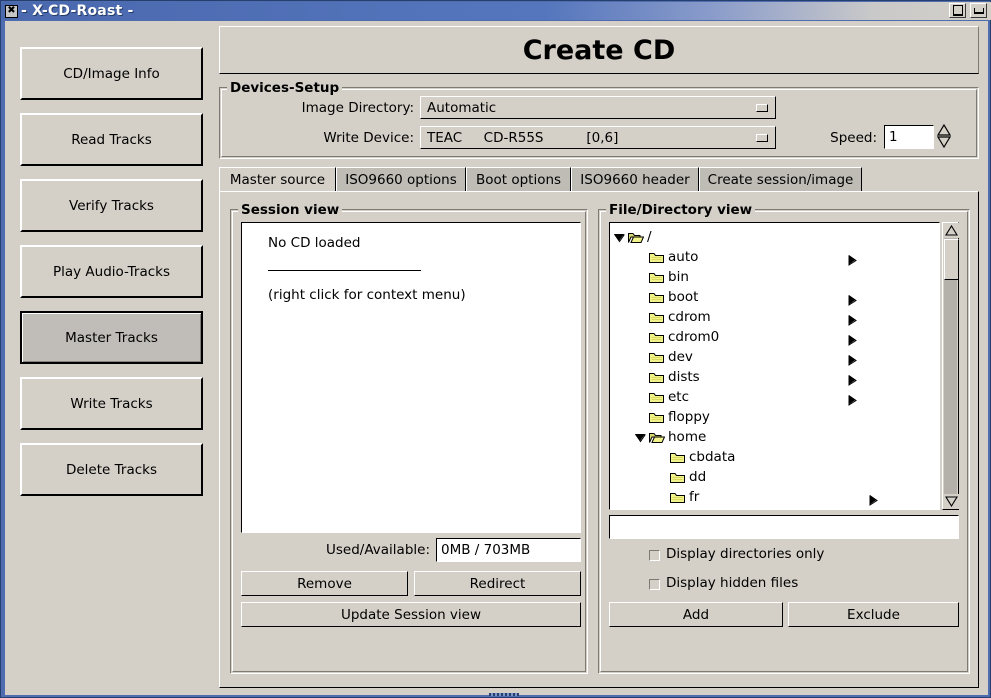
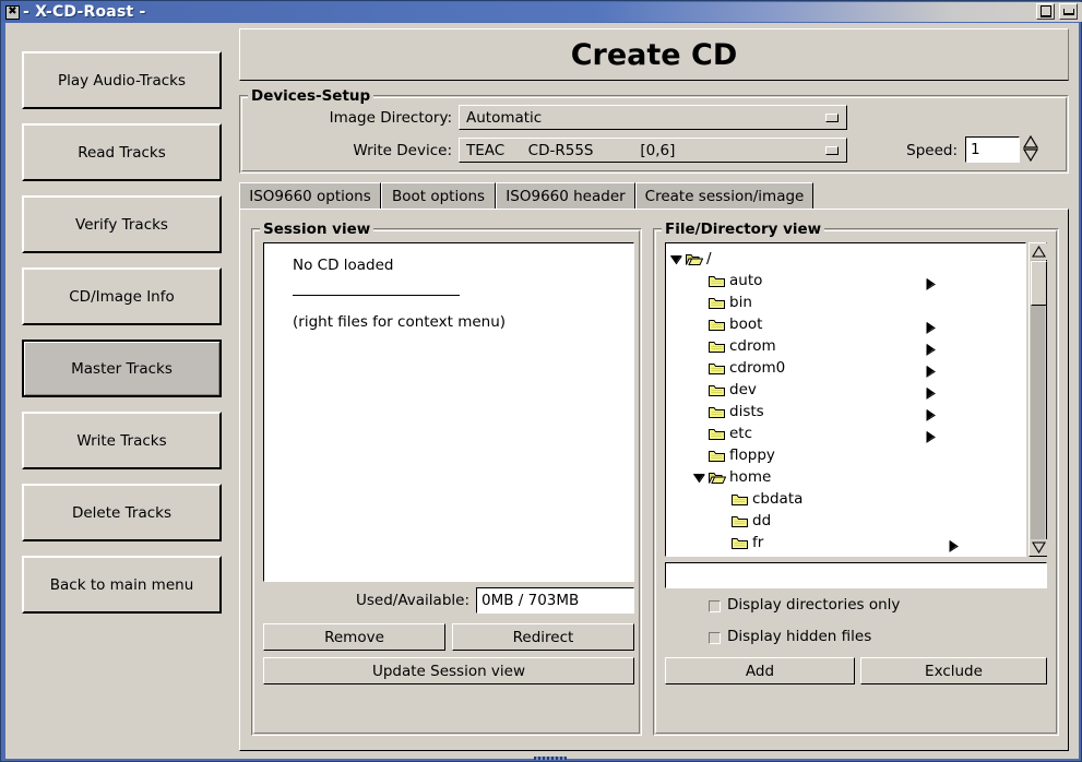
  ✖
  - X-CD-Roast -
- CD/Image Info
+ Play Audio-Tracks
  Read Tracks
  Verify Tracks
- Play Audio-Tracks
+ CD/Image Info
  Master Tracks
  Write Tracks
  Delete Tracks
+ Back to main menu
  Create CD
  Devices-Setup
  Image Directory:
  Automatic
  Write Device:
  TEAC CD-R55S [0,6]
  Speed:
  1
- Master source
  ISO9660 options
  Boot options
  ISO9660 header
  Create session/image
  Session view
  No CD loaded
- (right click for context menu)
+ (right files for context menu)
  Used/Available:
  0MB / 703MB
  Remove
  Redirect
  Update Session view
  File/Directory view
  /
  auto
  bin
  boot
  cdrom
  cdrom0
  dev
  dists
  etc
  floppy
  home
  cbdata
  dd
  fr
  Display directories only
  Display hidden files
  Add
  Exclude
